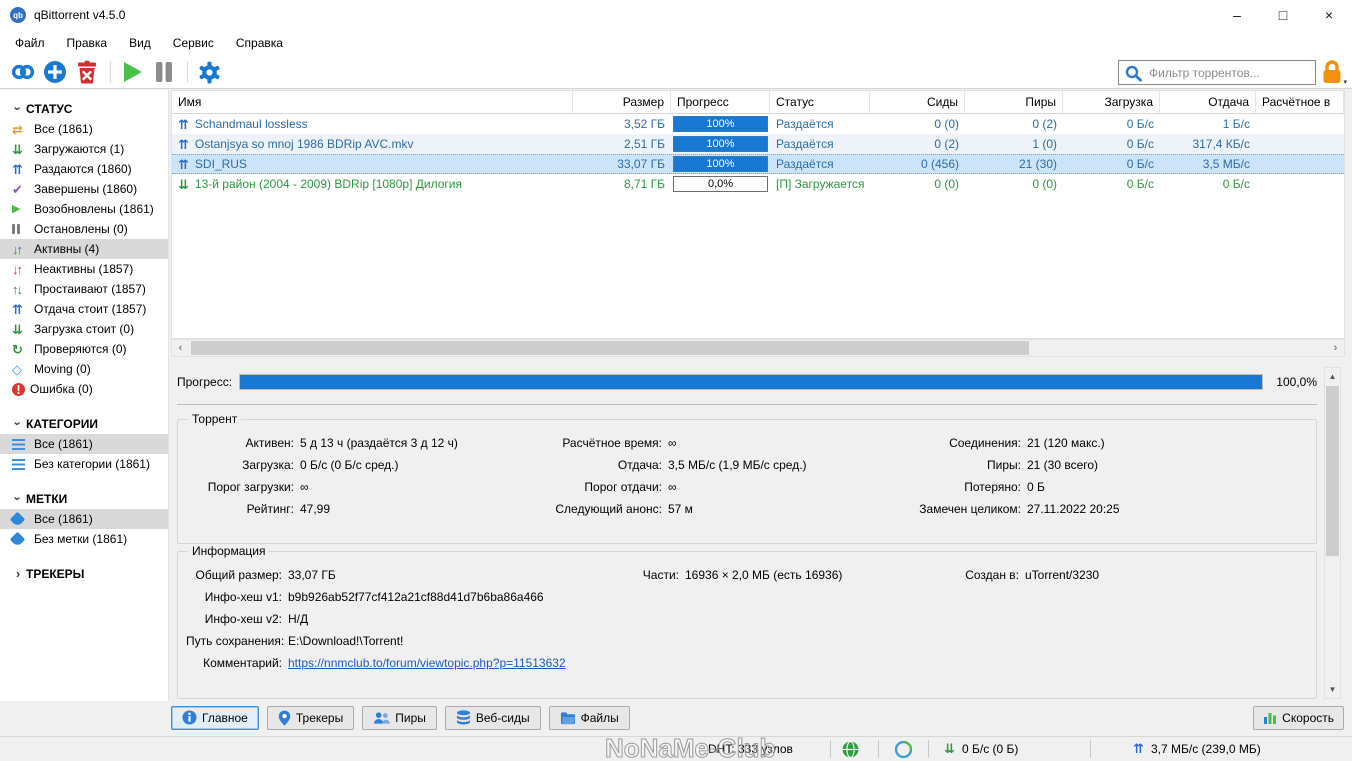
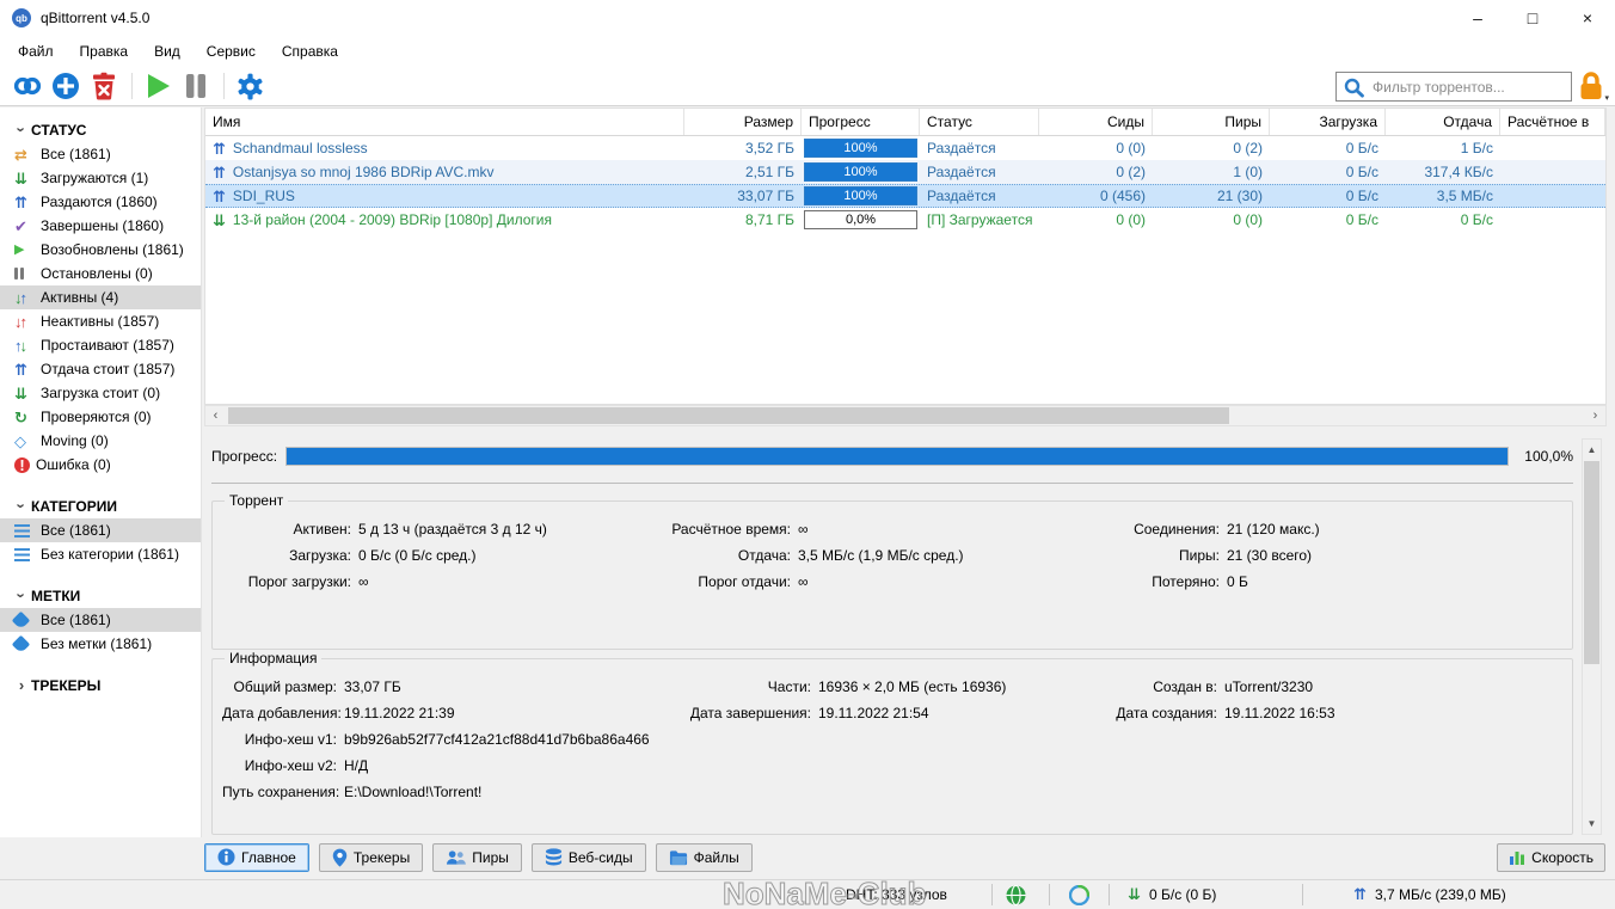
  qb
  qBittorrent v4.5.0
  –
  □
  ×
  Файл
  Правка
  Вид
  Сервис
  Справка
  Фильтр торрентов...
  СТАТУС
  Все (1861)
  Загружаются (1)
  Раздаются (1860)
  Завершены (1860)
  Возобновлены (1861)
  Остановлены (0)
  Активны (4)
  Неактивны (1857)
  Простаивают (1857)
  Отдача стоит (1857)
  Загрузка стоит (0)
  Проверяются (0)
  Moving (0)
  Ошибка (0)
  КАТЕГОРИИ
  Все (1861)
  Без категории (1861)
  МЕТКИ
  Все (1861)
  Без метки (1861)
  ›
  ТРЕКЕРЫ
  Имя
  Размер
  Прогресс
  Статус
  Сиды
  Пиры
  Загрузка
  Отдача
  Расчётное в
  Schandmaul lossless
  3,52 ГБ
  100%
  Раздаётся
  0 (0)
  0 (2)
  0 Б/с
  1 Б/с
  Ostanjsya so mnoj 1986 BDRip AVC.mkv
  2,51 ГБ
  100%
  Раздаётся
  0 (2)
  1 (0)
  0 Б/с
  317,4 КБ/с
  SDI_RUS
  33,07 ГБ
  100%
  Раздаётся
  0 (456)
  21 (30)
  0 Б/с
  3,5 МБ/с
  13-й район (2004 - 2009) BDRip [1080p] Дилогия
  8,71 ГБ
  0,0%
  [П] Загружается
  0 (0)
  0 (0)
  0 Б/с
  0 Б/с
  ‹
  ›
  Прогресс:
  100,0%
  Торрент
  Активен:
  5 д 13 ч (раздаётся 3 д 12 ч)
  Расчётное время:
  ∞
  Соединения:
  21 (120 макс.)
  Загрузка:
  0 Б/с (0 Б/с сред.)
  Отдача:
  3,5 МБ/с (1,9 МБ/с сред.)
  Пиры:
  21 (30 всего)
  Порог загрузки:
  ∞
  Порог отдачи:
  ∞
  Потеряно:
  0 Б
- Рейтинг:
- 47,99
- Следующий анонс:
- 57 м
- Замечен целиком:
- 27.11.2022 20:25
  Информация
  Общий размер:
  33,07 ГБ
  Части:
  16936 × 2,0 МБ (есть 16936)
  Создан в:
  uTorrent/3230
+ Дата добавления:
+ 19.11.2022 21:39
+ Дата завершения:
+ 19.11.2022 21:54
+ Дата создания:
+ 19.11.2022 16:53
  Инфо-хеш v1:
  b9b926ab52f77cf412a21cf88d41d7b6ba86a466
  Инфо-хеш v2:
  Н/Д
  Путь сохранения:
  E:\Download!\Torrent!
- Комментарий:
- https://nnmclub.to/forum/viewtopic.php?p=11513632
  ▲
  ▼
  Главное
  Трекеры
  Пиры
  Веб-сиды
  Файлы
  Скорость
  NoNaMe-Club
  DHT: 333 узлов
  ⇊
  0 Б/с (0 Б)
  ⇈
  3,7 МБ/с (239,0 МБ)
